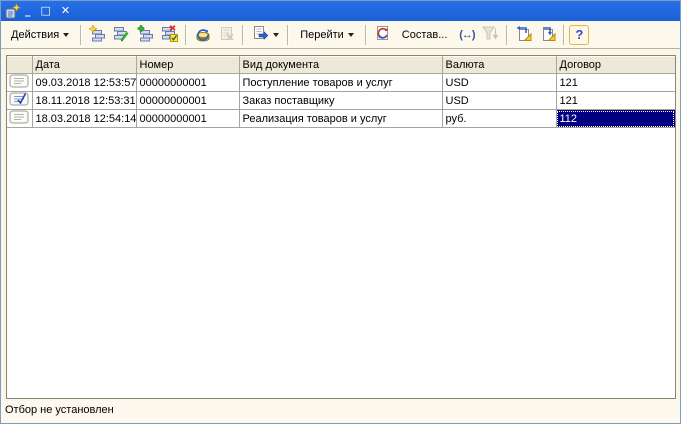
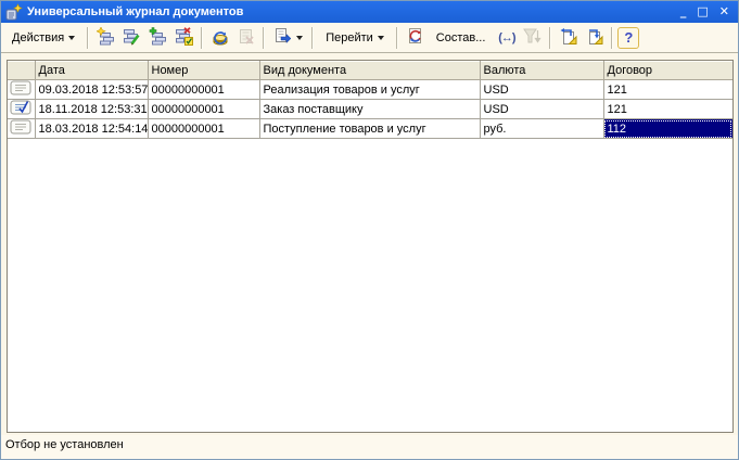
+ Универсальный журнал документов
  _
  □
  ✕
  Действия
  Перейти
  Состав...
  (↔)
  ?
  	Дата	Номер	Вид документа	Валюта	Договор
- 	09.03.2018 12:53:57	00000000001	Поступление товаров и услуг	USD	121
+ 	09.03.2018 12:53:57	00000000001	Реализация товаров и услуг	USD	121
  	18.11.2018 12:53:31	00000000001	Заказ поставщику	USD	121
- 	18.03.2018 12:54:14	00000000001	Реализация товаров и услуг	руб.	112
+ 	18.03.2018 12:54:14	00000000001	Поступление товаров и услуг	руб.	112
  Отбор не установлен
